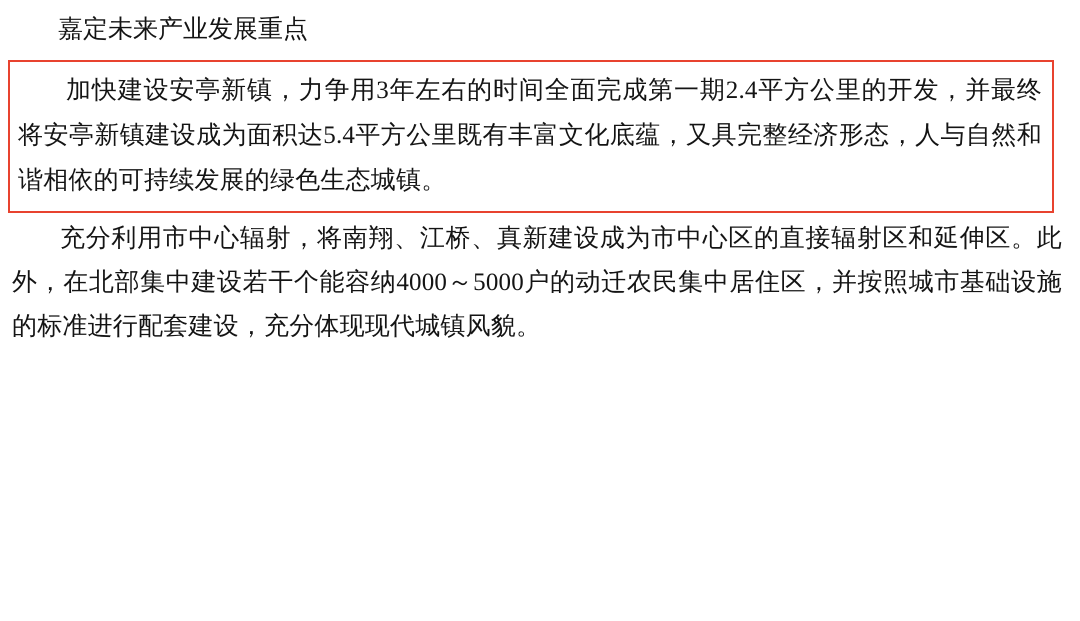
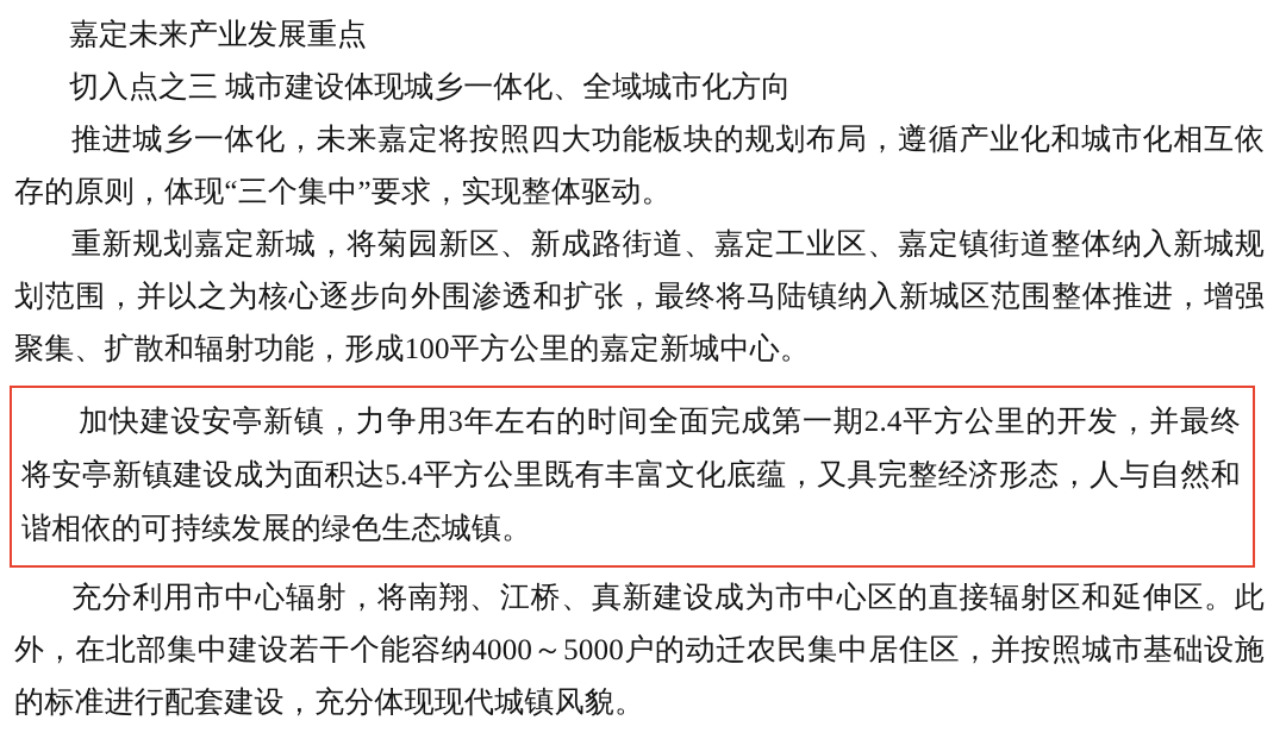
  嘉定未来产业发展重点
+ 切入点之三 城市建设体现城乡一体化、全域城市化方向
+ 推进城乡一体化，未来嘉定将按照四大功能板块的规划布局，遵循产业化和城市化相互依存的原则，体现“三个集中”要求，实现整体驱动。
+ 重新规划嘉定新城，将菊园新区、新成路街道、嘉定工业区、嘉定镇街道整体纳入新城规划范围，并以之为核心逐步向外围渗透和扩张，最终将马陆镇纳入新城区范围整体推进，增强聚集、扩散和辐射功能，形成100平方公里的嘉定新城中心。
  加快建设安亭新镇，力争用3年左右的时间全面完成第一期2.4平方公里的开发，并最终将安亭新镇建设成为面积达5.4平方公里既有丰富文化底蕴，又具完整经济形态，人与自然和谐相依的可持续发展的绿色生态城镇。
  充分利用市中心辐射，将南翔、江桥、真新建设成为市中心区的直接辐射区和延伸区。此外，在北部集中建设若干个能容纳4000～5000户的动迁农民集中居住区，并按照城市基础设施的标准进行配套建设，充分体现现代城镇风貌。
